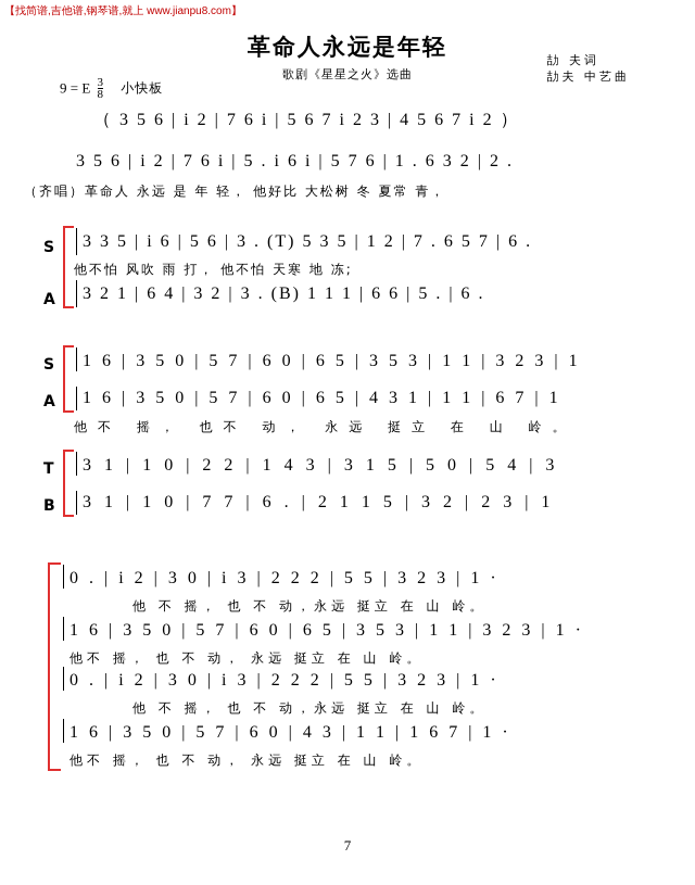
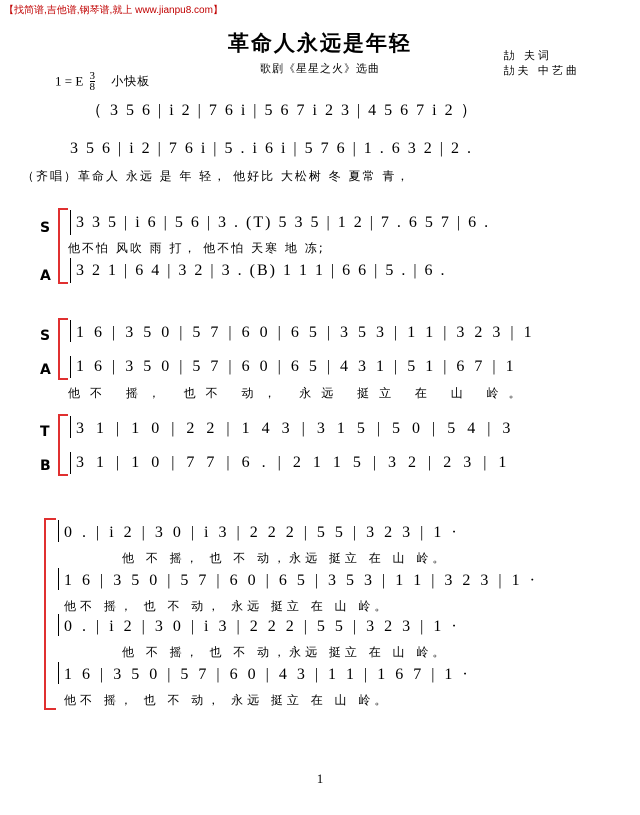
  【找简谱,吉他谱,钢琴谱,就上 www.jianpu8.com】
  革命人永远是年轻
  歌剧《星星之火》选曲
  劼 夫词
  劼夫 中艺曲
- 9 = E
+ 1 = E
  3
  8
  小快板
  （ 3 5 6 | i 2 | 7 6 i | 5 6 7 i 2 3 | 4 5 6 7 i 2 ）
  3 5 6 | i 2 | 7 6 i | 5 . i 6 i | 5 7 6 | 1 . 6 3 2 | 2 .
  （齐唱）革命人 永远 是 年 轻， 他好比 大松树 冬 夏常 青，
  S
  A
  3 3 5 | i 6 | 5 6 | 3 . (T) 5 3 5 | 1 2 | 7 . 6 5 7 | 6 .
  他不怕 风吹 雨 打， 他不怕 天寒 地 冻;
  3 2 1 | 6 4 | 3 2 | 3 . (B) 1 1 1 | 6 6 | 5 . | 6 .
  S
  A
  1 6 | 3 5 0 | 5 7 | 6 0 | 6 5 | 3 5 3 | 1 1 | 3 2 3 | 1
- 1 6 | 3 5 0 | 5 7 | 6 0 | 6 5 | 4 3 1 | 1 1 | 6 7 | 1
+ 1 6 | 3 5 0 | 5 7 | 6 0 | 6 5 | 4 3 1 | 5 1 | 6 7 | 1
  他不 摇， 也不 动， 永远 挺立 在 山 岭。
  T
  B
  3 1 | 1 0 | 2 2 | 1 4 3 | 3 1 5 | 5 0 | 5 4 | 3
  3 1 | 1 0 | 7 7 | 6 . | 2 1 1 5 | 3 2 | 2 3 | 1
  0 . | i 2 | 3 0 | i 3 | 2 2 2 | 5 5 | 3 2 3 | 1 ·
  他 不 摇， 也 不 动，永远 挺立 在 山 岭。
  1 6 | 3 5 0 | 5 7 | 6 0 | 6 5 | 3 5 3 | 1 1 | 3 2 3 | 1 ·
  他不 摇， 也 不 动， 永远 挺立 在 山 岭。
  0 . | i 2 | 3 0 | i 3 | 2 2 2 | 5 5 | 3 2 3 | 1 ·
  他 不 摇， 也 不 动，永远 挺立 在 山 岭。
  1 6 | 3 5 0 | 5 7 | 6 0 | 4 3 | 1 1 | 1 6 7 | 1 ·
  他不 摇， 也 不 动， 永远 挺立 在 山 岭。
- 7
+ 1
